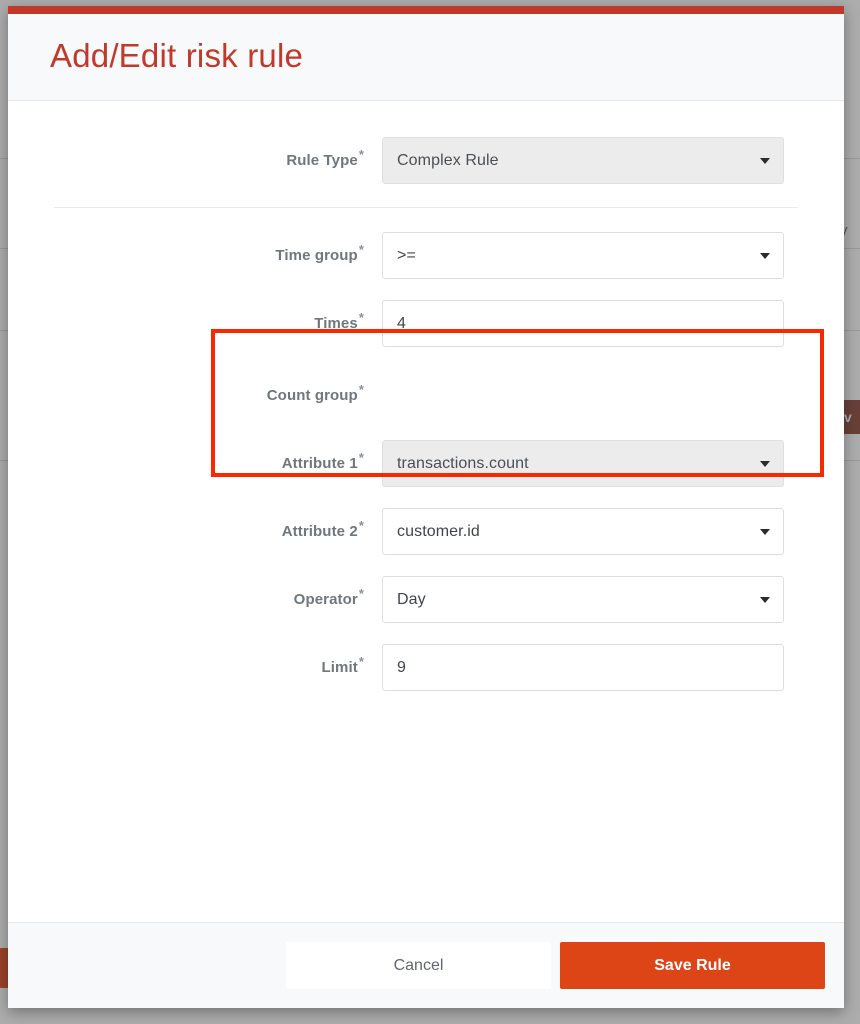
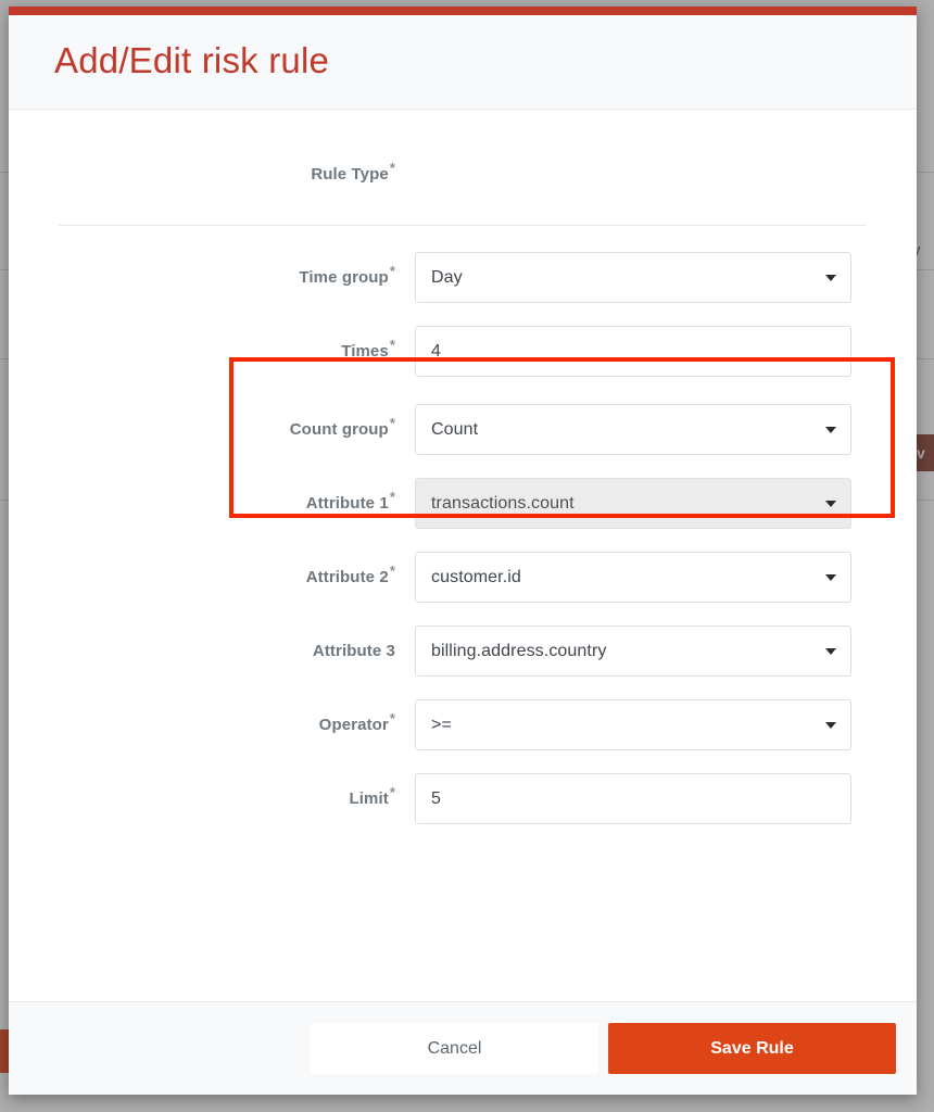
  v
  Add/Edit risk rule
  Rule Type*
- Complex Rule
  Time group*
- >=
+ Day
  Times*
  4
  Count group*
+ Count
  Attribute 1*
  transactions.count
  Attribute 2*
  customer.id
+ Attribute 3
+ billing.address.country
  Operator*
- Day
+ >=
  Limit*
- 9
+ 5
  Cancel
  Save Rule
